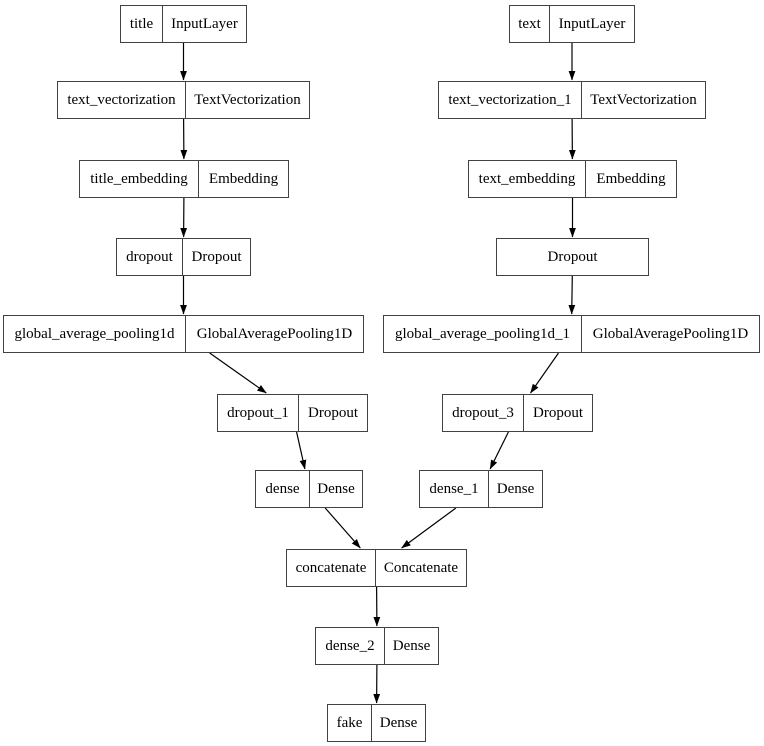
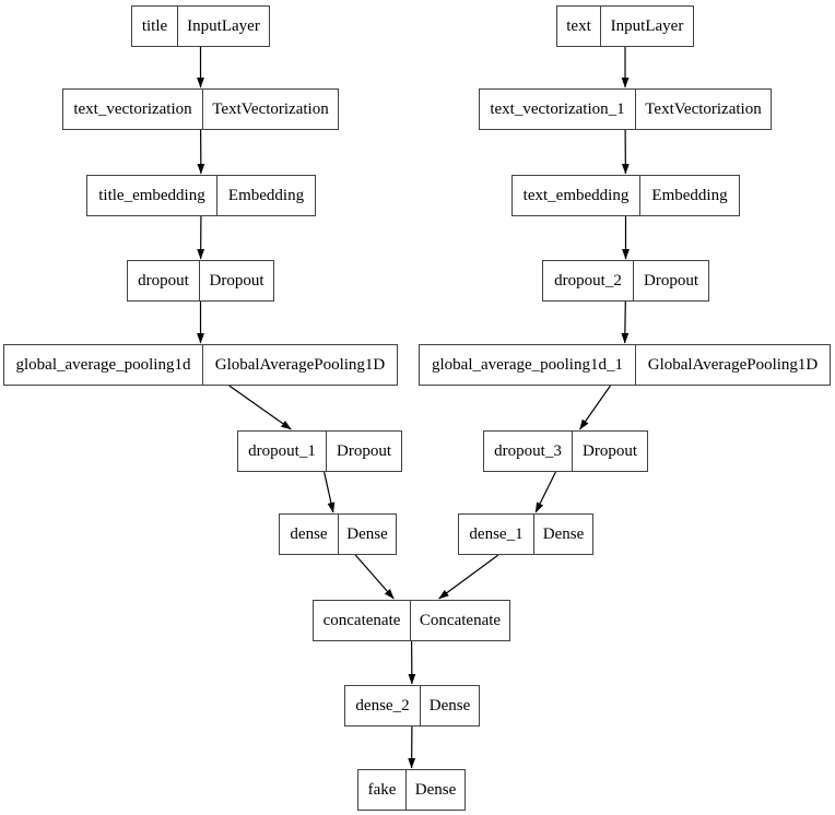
  title
  InputLayer
  text_vectorization
  TextVectorization
  title_embedding
  Embedding
  dropout
  Dropout
  global_average_pooling1d
  GlobalAveragePooling1D
  dropout_1
  Dropout
  dense
  Dense
  text
  InputLayer
  text_vectorization_1
  TextVectorization
  text_embedding
  Embedding
+ dropout_2
  Dropout
  global_average_pooling1d_1
  GlobalAveragePooling1D
  dropout_3
  Dropout
  dense_1
  Dense
  concatenate
  Concatenate
  dense_2
  Dense
  fake
  Dense
